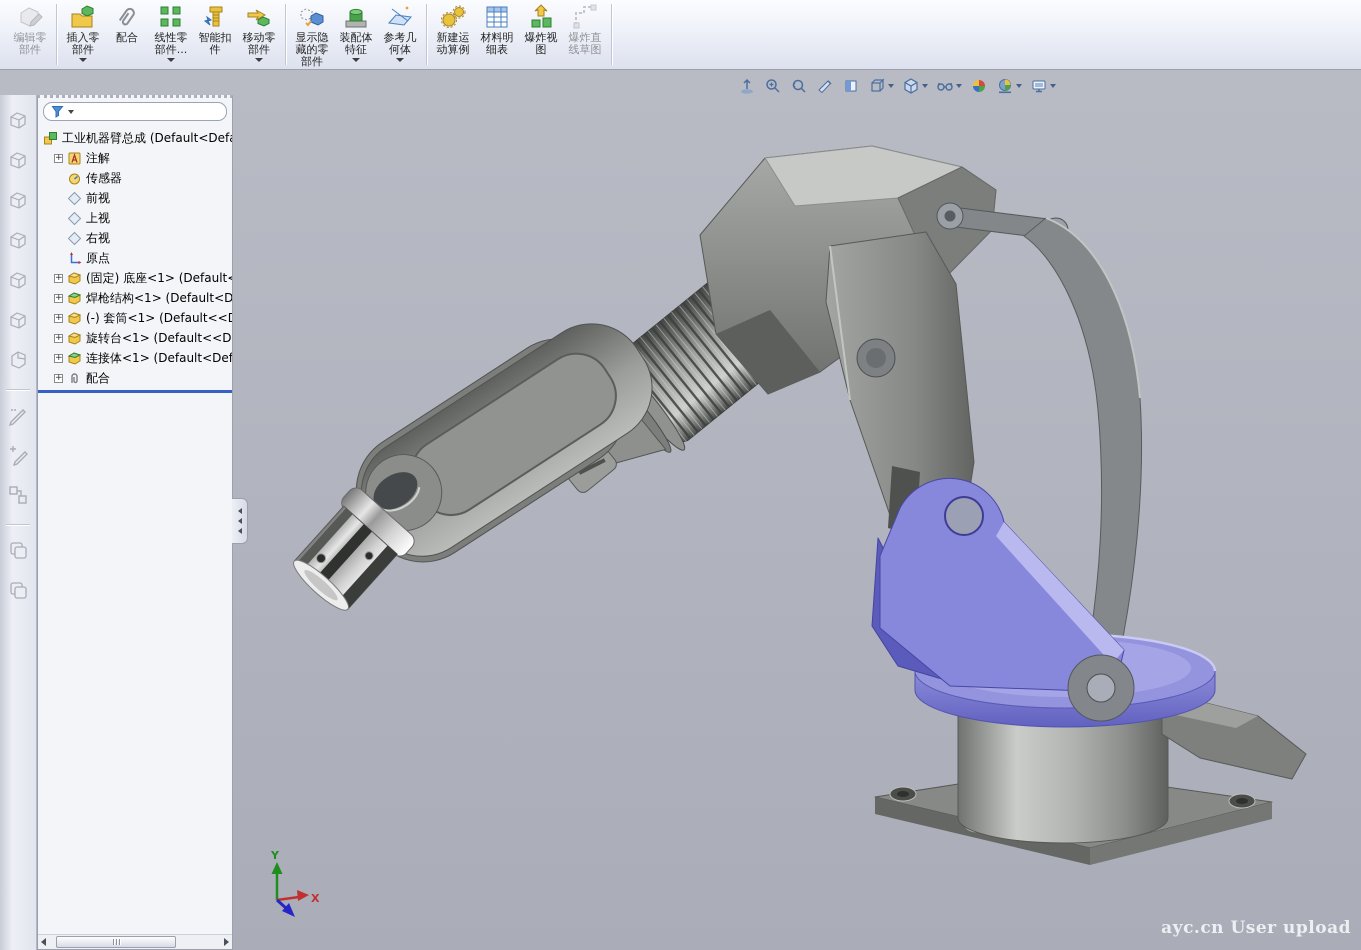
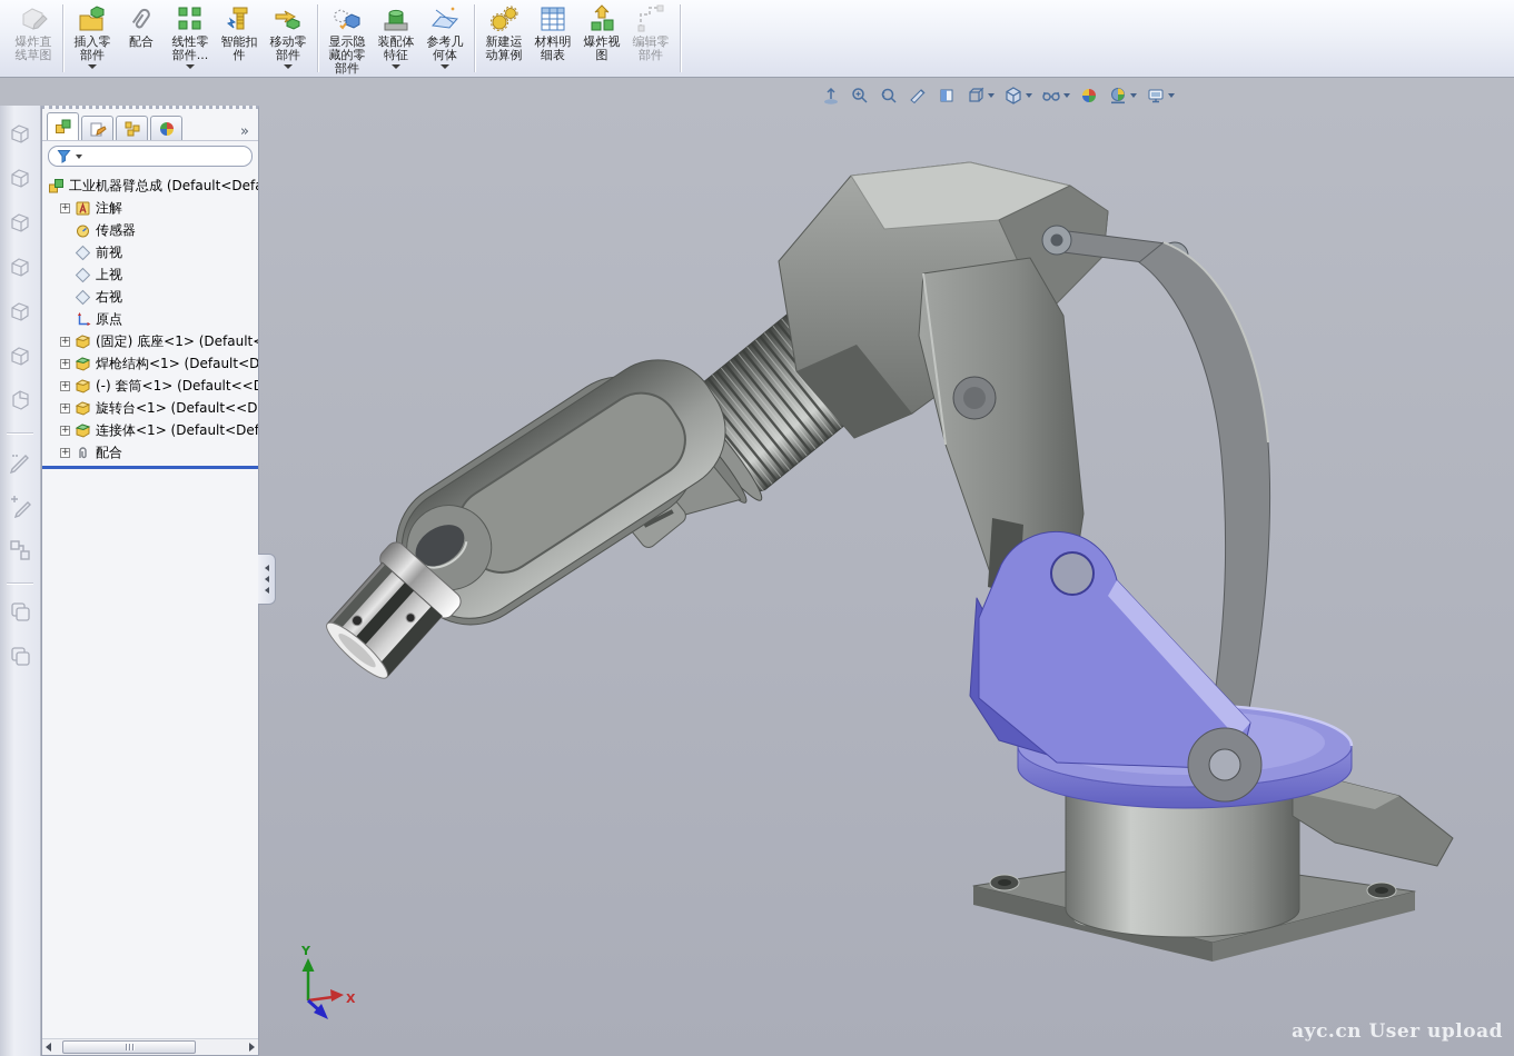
- 编辑零部件
+ 爆炸直线草图
  插入零部件
  配合
  线性零部件...
  智能扣件
  移动零部件
  显示隐藏的零部件
  装配体特征
  参考几何体
  新建运动算例
  材料明细表
  爆炸视图
- 爆炸直线草图
+ 编辑零部件
  Y
  X
  ayc.cn User upload
+ »
  工业机器臂总成 (Default<Def
  +
  注解
  传感器
  前视
  上视
  右视
  原点
  +
  (固定) 底座<1> (Default
  +
  焊枪结构<1> (Default<D
  +
  (-) 套筒<1> (Default<<
  +
  旋转台<1> (Default<<D
  +
  连接体<1> (Default<Def
  +
  配合
